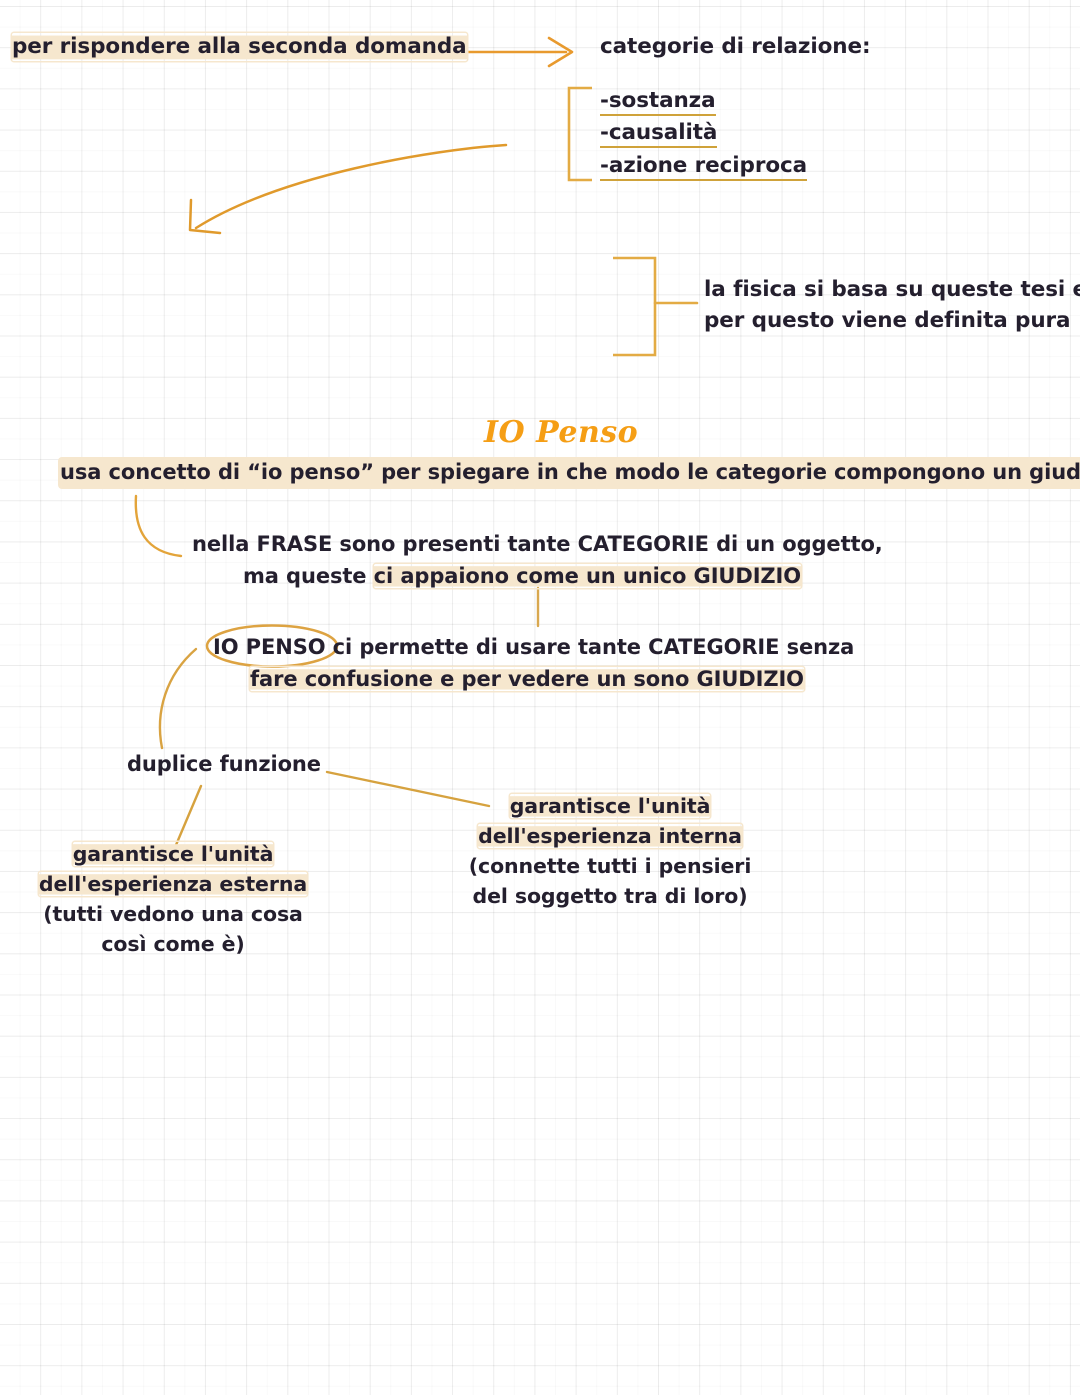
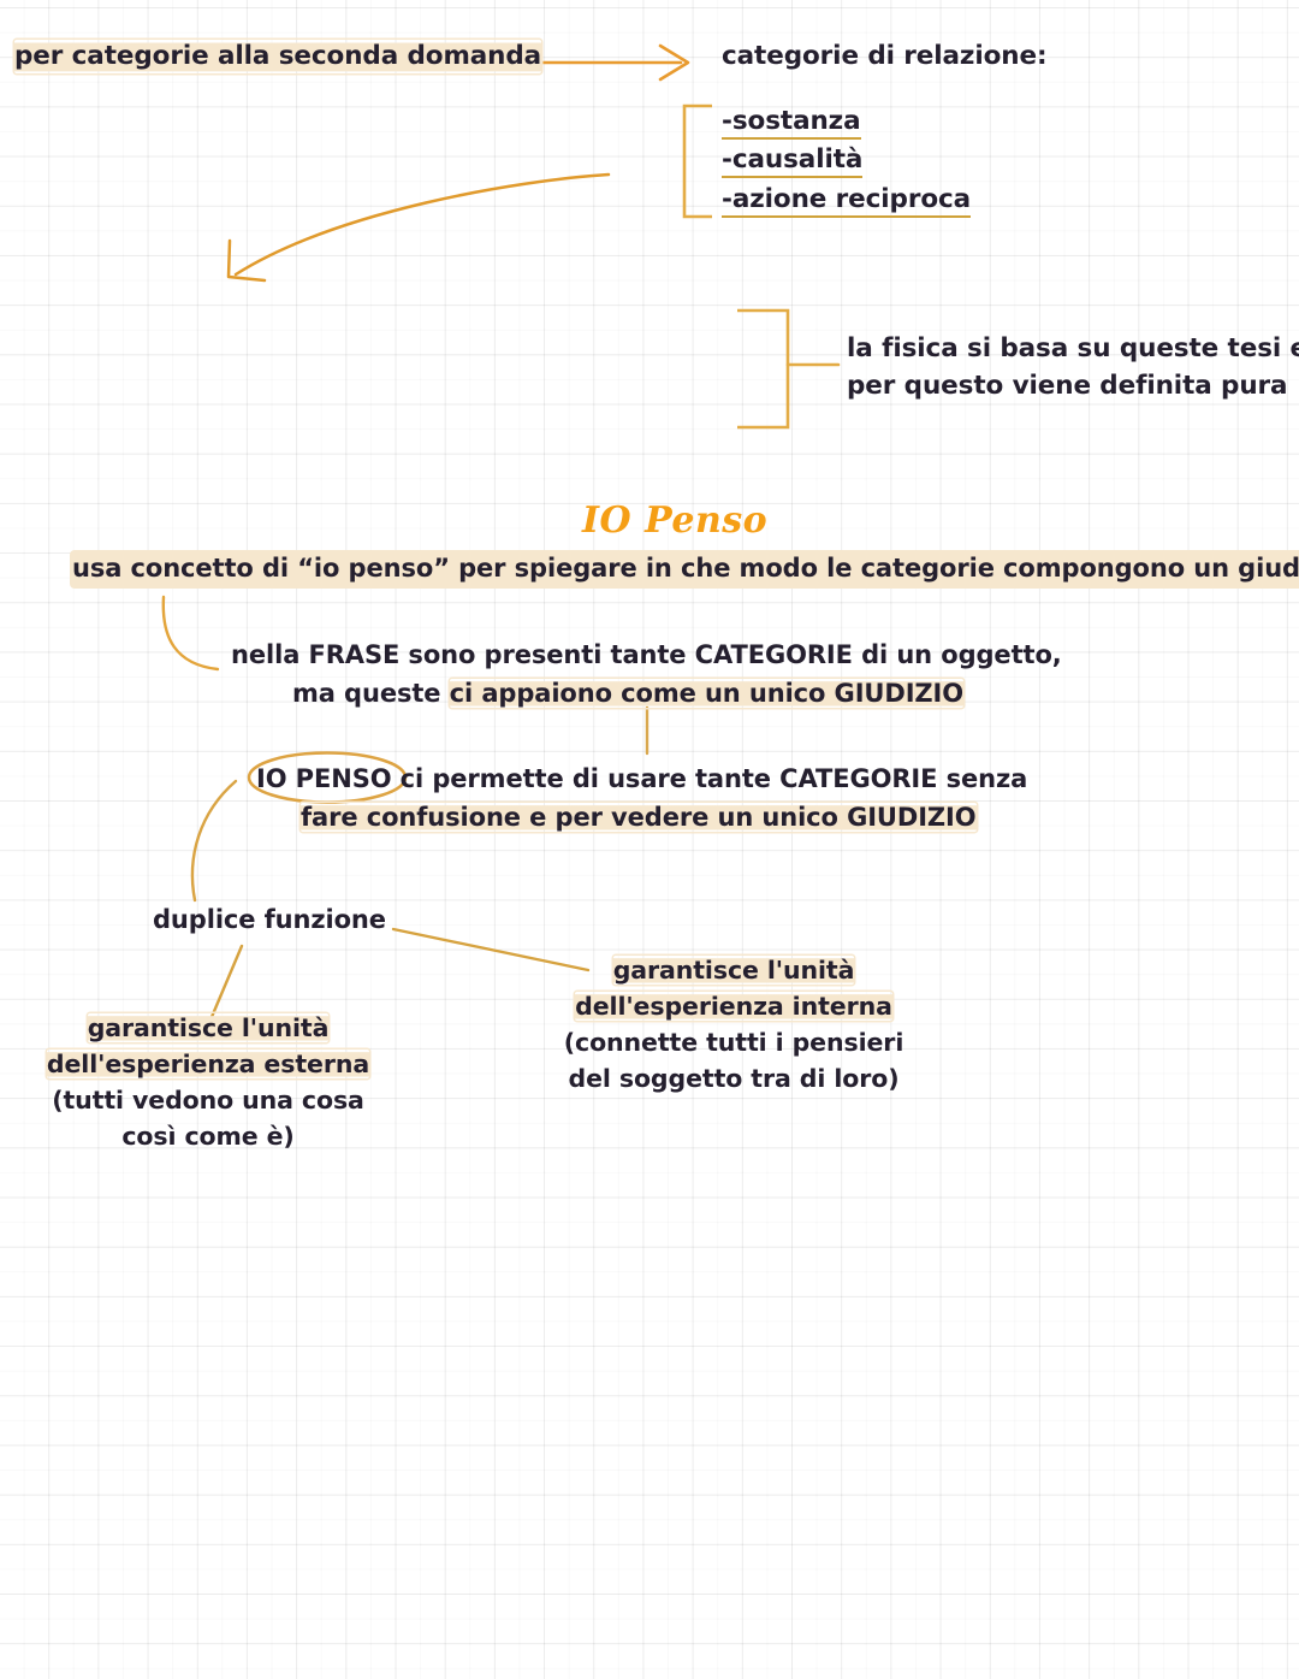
- per rispondere alla seconda domanda
+ per categorie alla seconda domanda
  categorie di relazione:
  -sostanza
  -causalità
  -azione reciproca
  la fisica si basa su queste tesi
  per questo viene definita pura
  IO Penso
  usa concetto di “io penso” per spiegare in che modo le categorie compongono un giud
  nella FRASE sono presenti tante CATEGORIE di un oggetto,
  ma queste ci appaiono come un unico GIUDIZIO
  IO PENSO ci permette di usare tante CATEGORIE senza
- fare confusione e per vedere un sono GIUDIZIO
+ fare confusione e per vedere un unico GIUDIZIO
  duplice funzione
  garantisce l'unità
  dell'esperienza esterna
  (tutti vedono una cosa
  così come è)
  garantisce l'unità
  dell'esperienza interna
  (connette tutti i pensieri
  del soggetto tra di loro)
